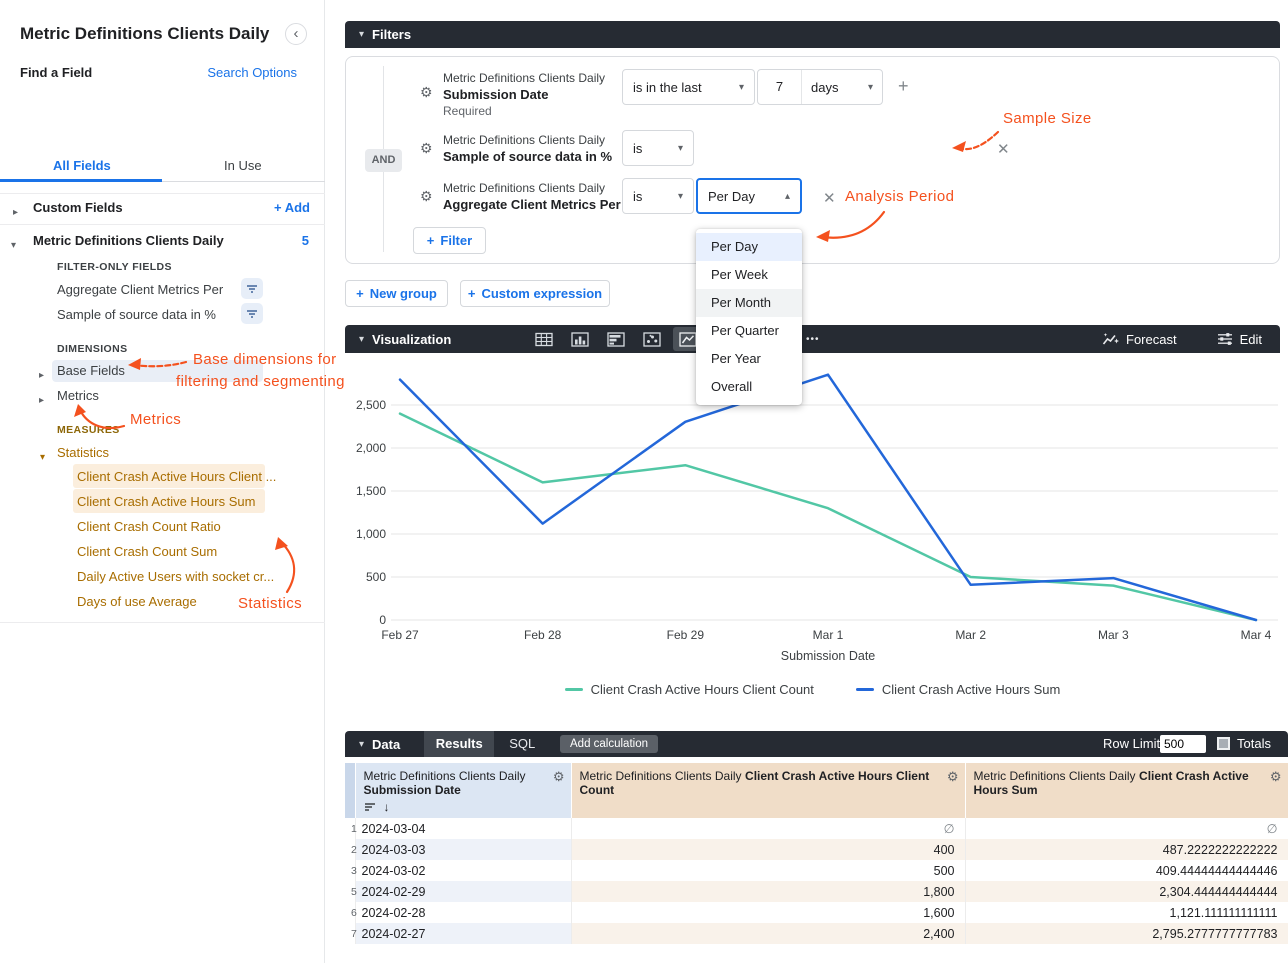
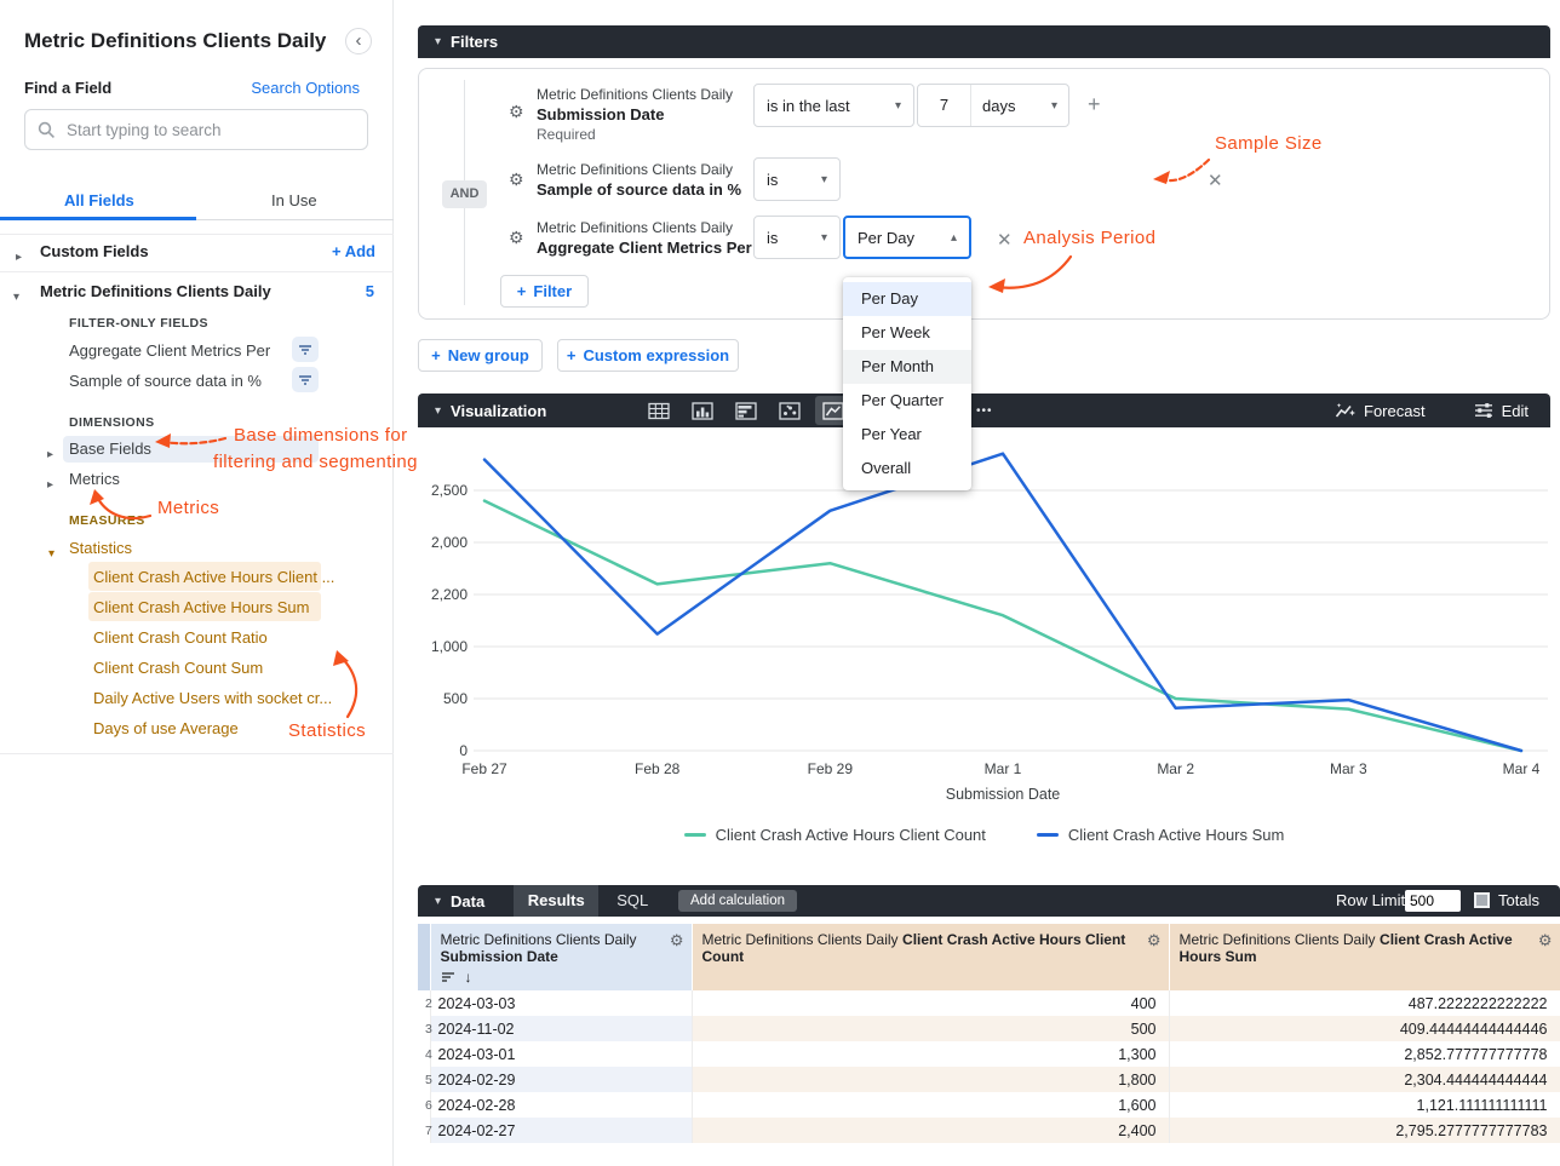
  Metric Definitions Clients Daily
  ‹
  Find a Field
  Search Options
+ Start typing to search
  All Fields
  In Use
  ▸
  Custom Fields
  + Add
  ▾
  Metric Definitions Clients Daily
  5
  FILTER-ONLY FIELDS
  Aggregate Client Metrics Per
  Sample of source data in %
  DIMENSIONS
  ▸
  Base Fields
  ▸
  Metrics
  MEASURES
  ▾
  Statistics
  Client Crash Active Hours Client ...
  Client Crash Active Hours Sum
  Client Crash Count Ratio
  Client Crash Count Sum
  Daily Active Users with socket cr...
  Days of use Average
  ▾
  Filters
  AND
  ⚙
  Metric Definitions Clients Daily
  Submission Date
  Required
  is in the last
  ▾
  7
  days
  ▾
  +
  ⚙
  Metric Definitions Clients Daily
  Sample of source data in %
  is
  ▾
  ✕
  ⚙
  Metric Definitions Clients Daily
  Aggregate Client Metrics Per
  is
  ▾
  Per Day
  ▴
  ✕
  +
  Filter
  +
  New group
  +
  Custom expression
  ▾
  Visualization
  •••
  Forecast
  Edit
  0
  500
  1,000
- 1,500
+ 2,200
  2,000
  2,500
  Feb 27
  Feb 28
  Feb 29
  Mar 1
  Mar 2
  Mar 3
  Mar 4
  Submission Date
  Client Crash Active Hours Client Count
  Client Crash Active Hours Sum
  Per Day
  Per Week
  Per Month
  Per Quarter
  Per Year
  Overall
  ▾
  Data
  Results
  SQL
  Add calculation
  Row Limit
  500
  Totals
  	Metric Definitions Clients Daily Submission Date ⚙ ↓	Metric Definitions Clients Daily Client Crash Active Hours Client Count ⚙	Metric Definitions Clients Daily Client Crash Active Hours Sum ⚙
- 1	2024-03-04	∅	∅
  2	2024-03-03	400	487.2222222222222
- 3	2024-03-02	500	409.44444444444446
+ 3	2024-11-02	500	409.44444444444446
+ 4	2024-03-01	1,300	2,852.777777777778
  5	2024-02-29	1,800	2,304.444444444444
  6	2024-02-28	1,600	1,121.111111111111
  7	2024-02-27	2,400	2,795.2777777777783
  Sample Size
  Analysis Period
  Base dimensions for
  filtering and segmenting
  Metrics
  Statistics
